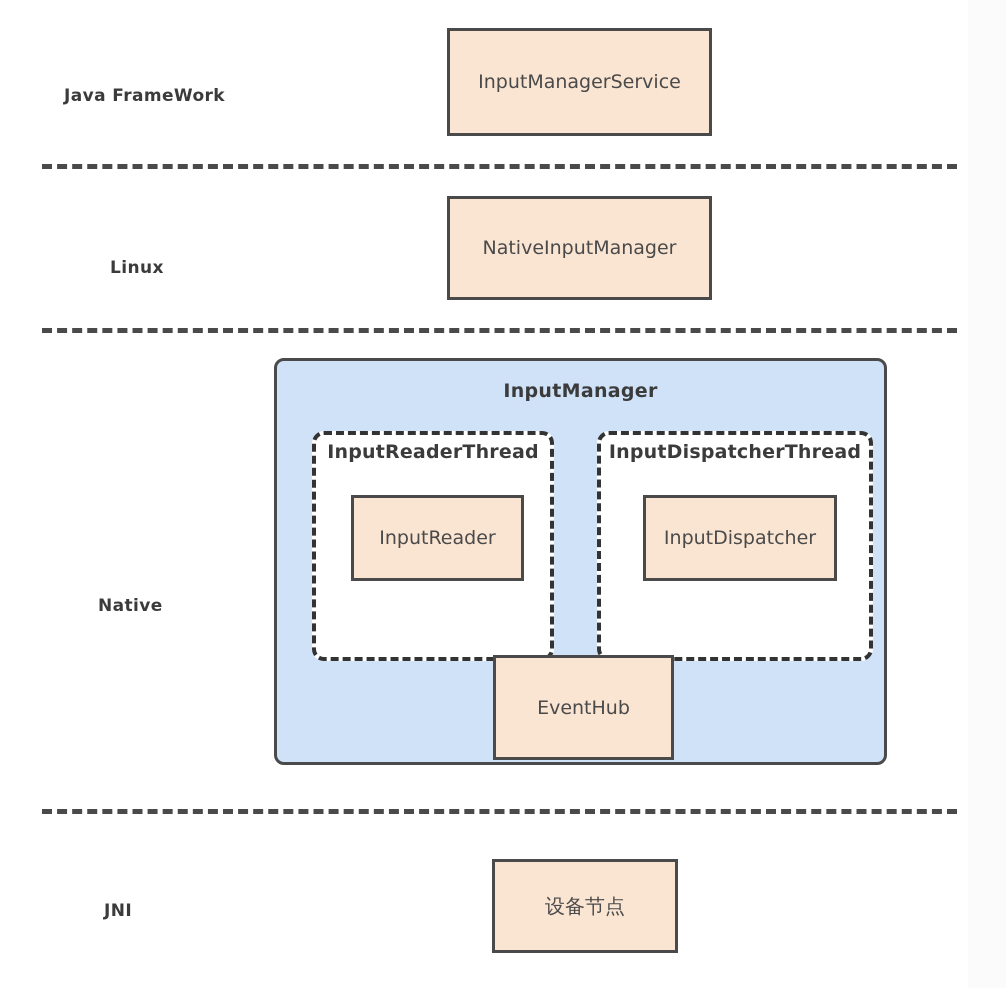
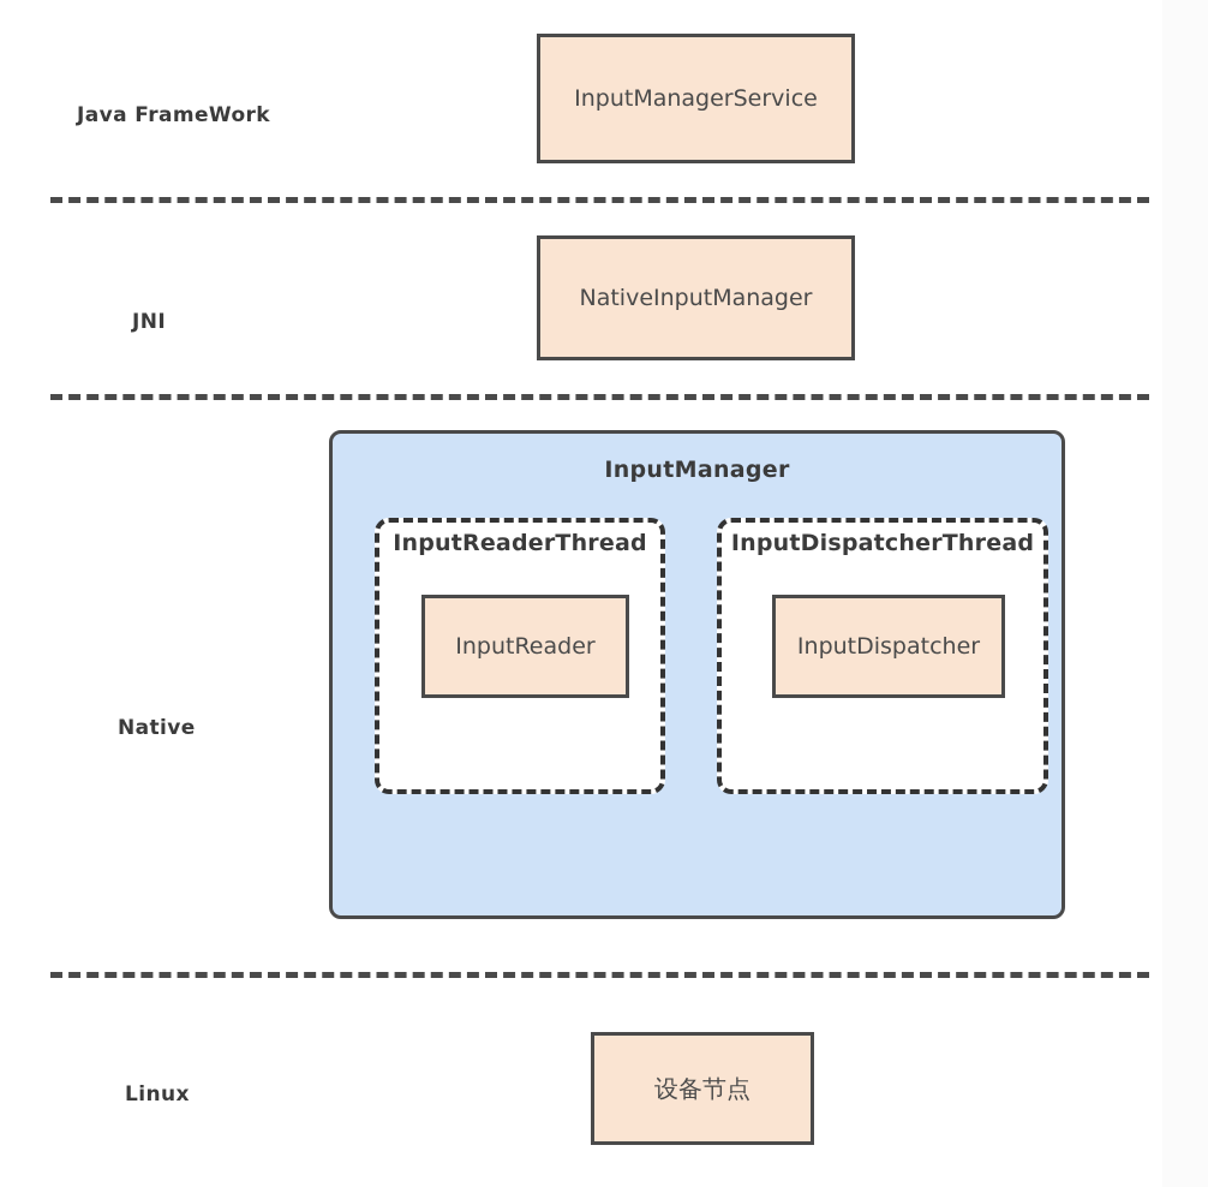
  Java FrameWork
- Linux
+ JNI
  Native
- JNI
+ Linux
  InputManagerService
  NativeInputManager
  InputManager
  InputReaderThread
  InputReader
  InputDispatcherThread
  InputDispatcher
- EventHub
  设备节点
